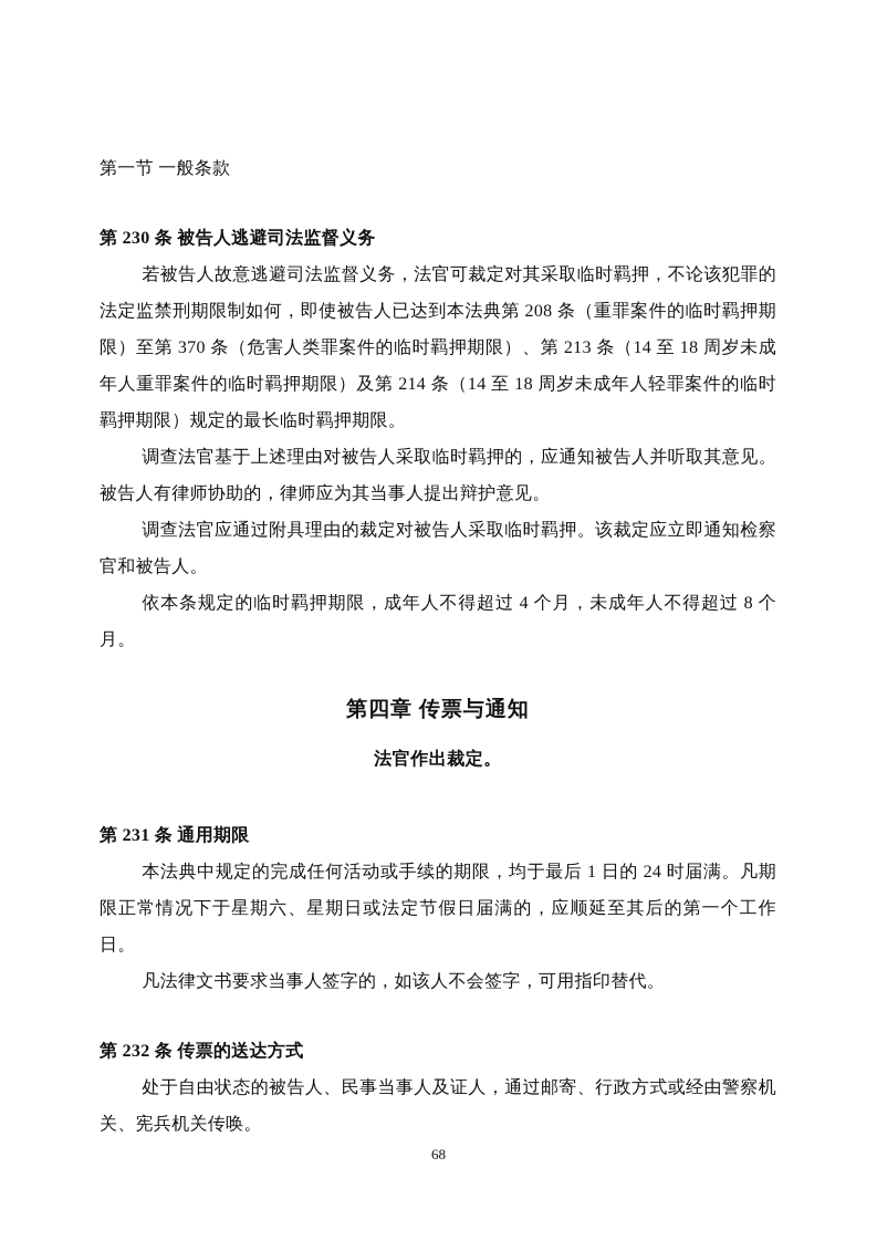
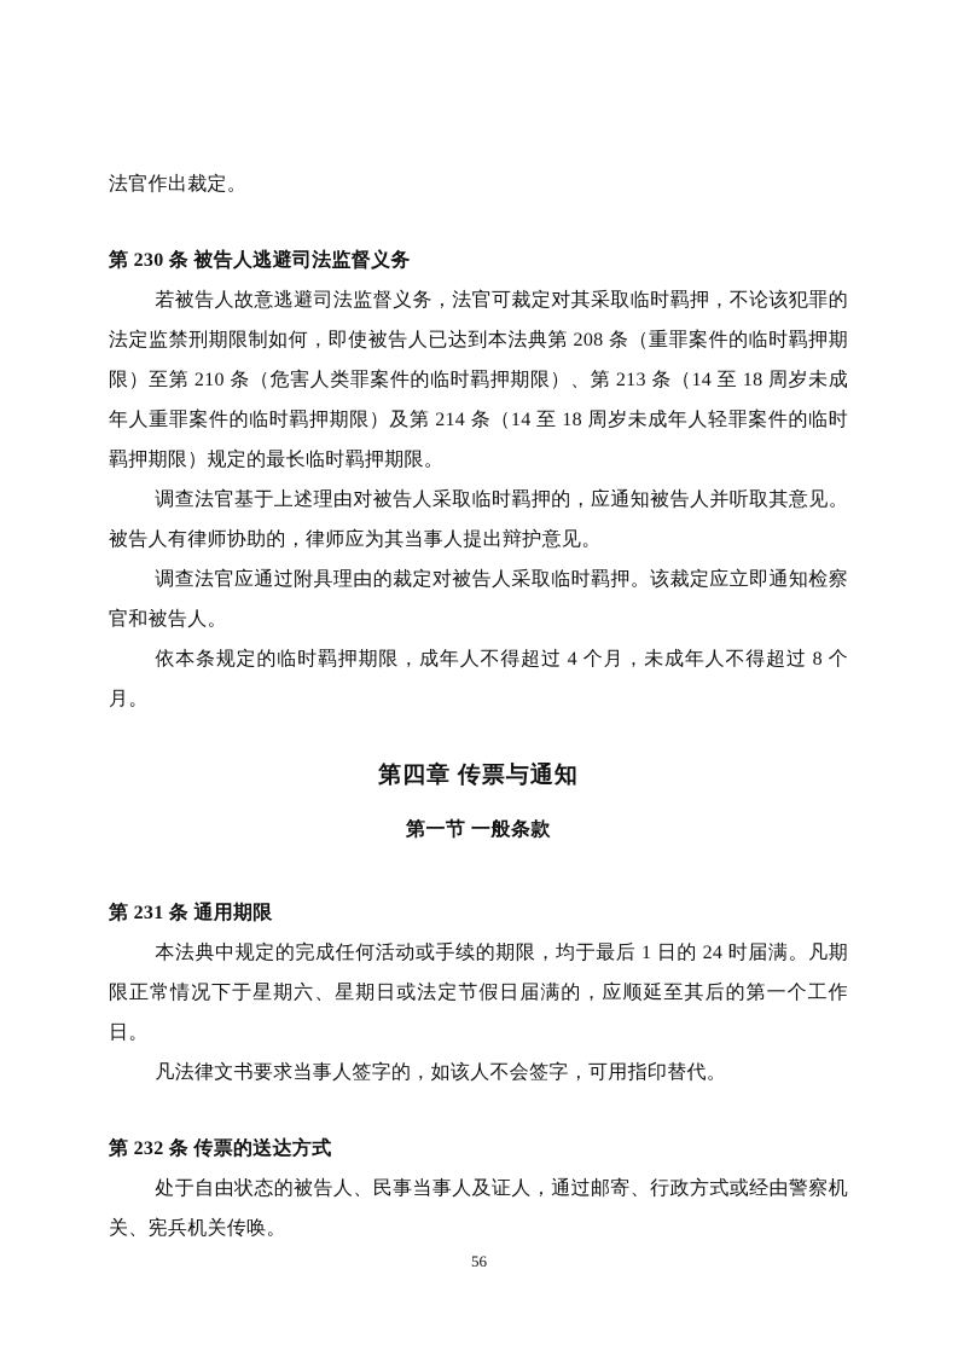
- 第一节 一般条款
+ 法官作出裁定。
  第 230 条 被告人逃避司法监督义务
- 若被告人故意逃避司法监督义务，法官可裁定对其采取临时羁押，不论该犯罪的法定监禁刑期限制如何，即使被告人已达到本法典第 208 条（重罪案件的临时羁押期限）至第 370 条（危害人类罪案件的临时羁押期限）、第 213 条（14 至 18 周岁未成年人重罪案件的临时羁押期限）及第 214 条（14 至 18 周岁未成年人轻罪案件的临时羁押期限）规定的最长临时羁押期限。
+ 若被告人故意逃避司法监督义务，法官可裁定对其采取临时羁押，不论该犯罪的法定监禁刑期限制如何，即使被告人已达到本法典第 208 条（重罪案件的临时羁押期限）至第 210 条（危害人类罪案件的临时羁押期限）、第 213 条（14 至 18 周岁未成年人重罪案件的临时羁押期限）及第 214 条（14 至 18 周岁未成年人轻罪案件的临时羁押期限）规定的最长临时羁押期限。
  调查法官基于上述理由对被告人采取临时羁押的，应通知被告人并听取其意见。被告人有律师协助的，律师应为其当事人提出辩护意见。
  调查法官应通过附具理由的裁定对被告人采取临时羁押。该裁定应立即通知检察官和被告人。
  依本条规定的临时羁押期限，成年人不得超过 4 个月，未成年人不得超过 8 个月。
  第四章 传票与通知
- 法官作出裁定。
+ 第一节 一般条款
  第 231 条 通用期限
  本法典中规定的完成任何活动或手续的期限，均于最后 1 日的 24 时届满。凡期限正常情况下于星期六、星期日或法定节假日届满的，应顺延至其后的第一个工作日。
  凡法律文书要求当事人签字的，如该人不会签字，可用指印替代。
  第 232 条 传票的送达方式
  处于自由状态的被告人、民事当事人及证人，通过邮寄、行政方式或经由警察机关、宪兵机关传唤。
- 68
+ 56
